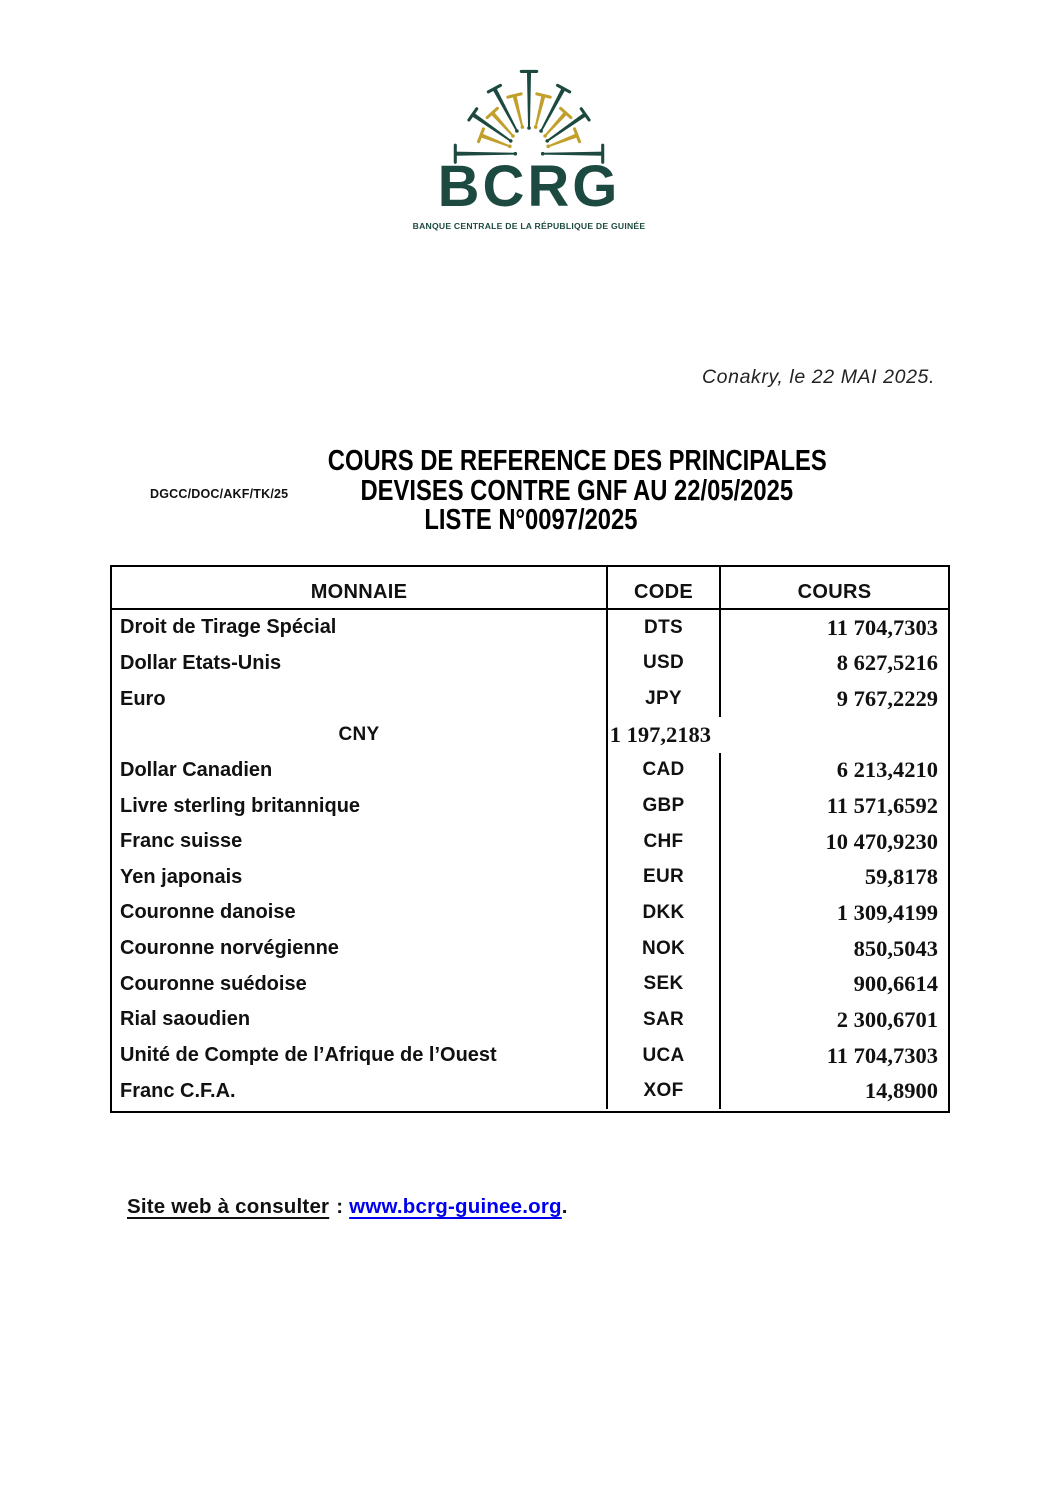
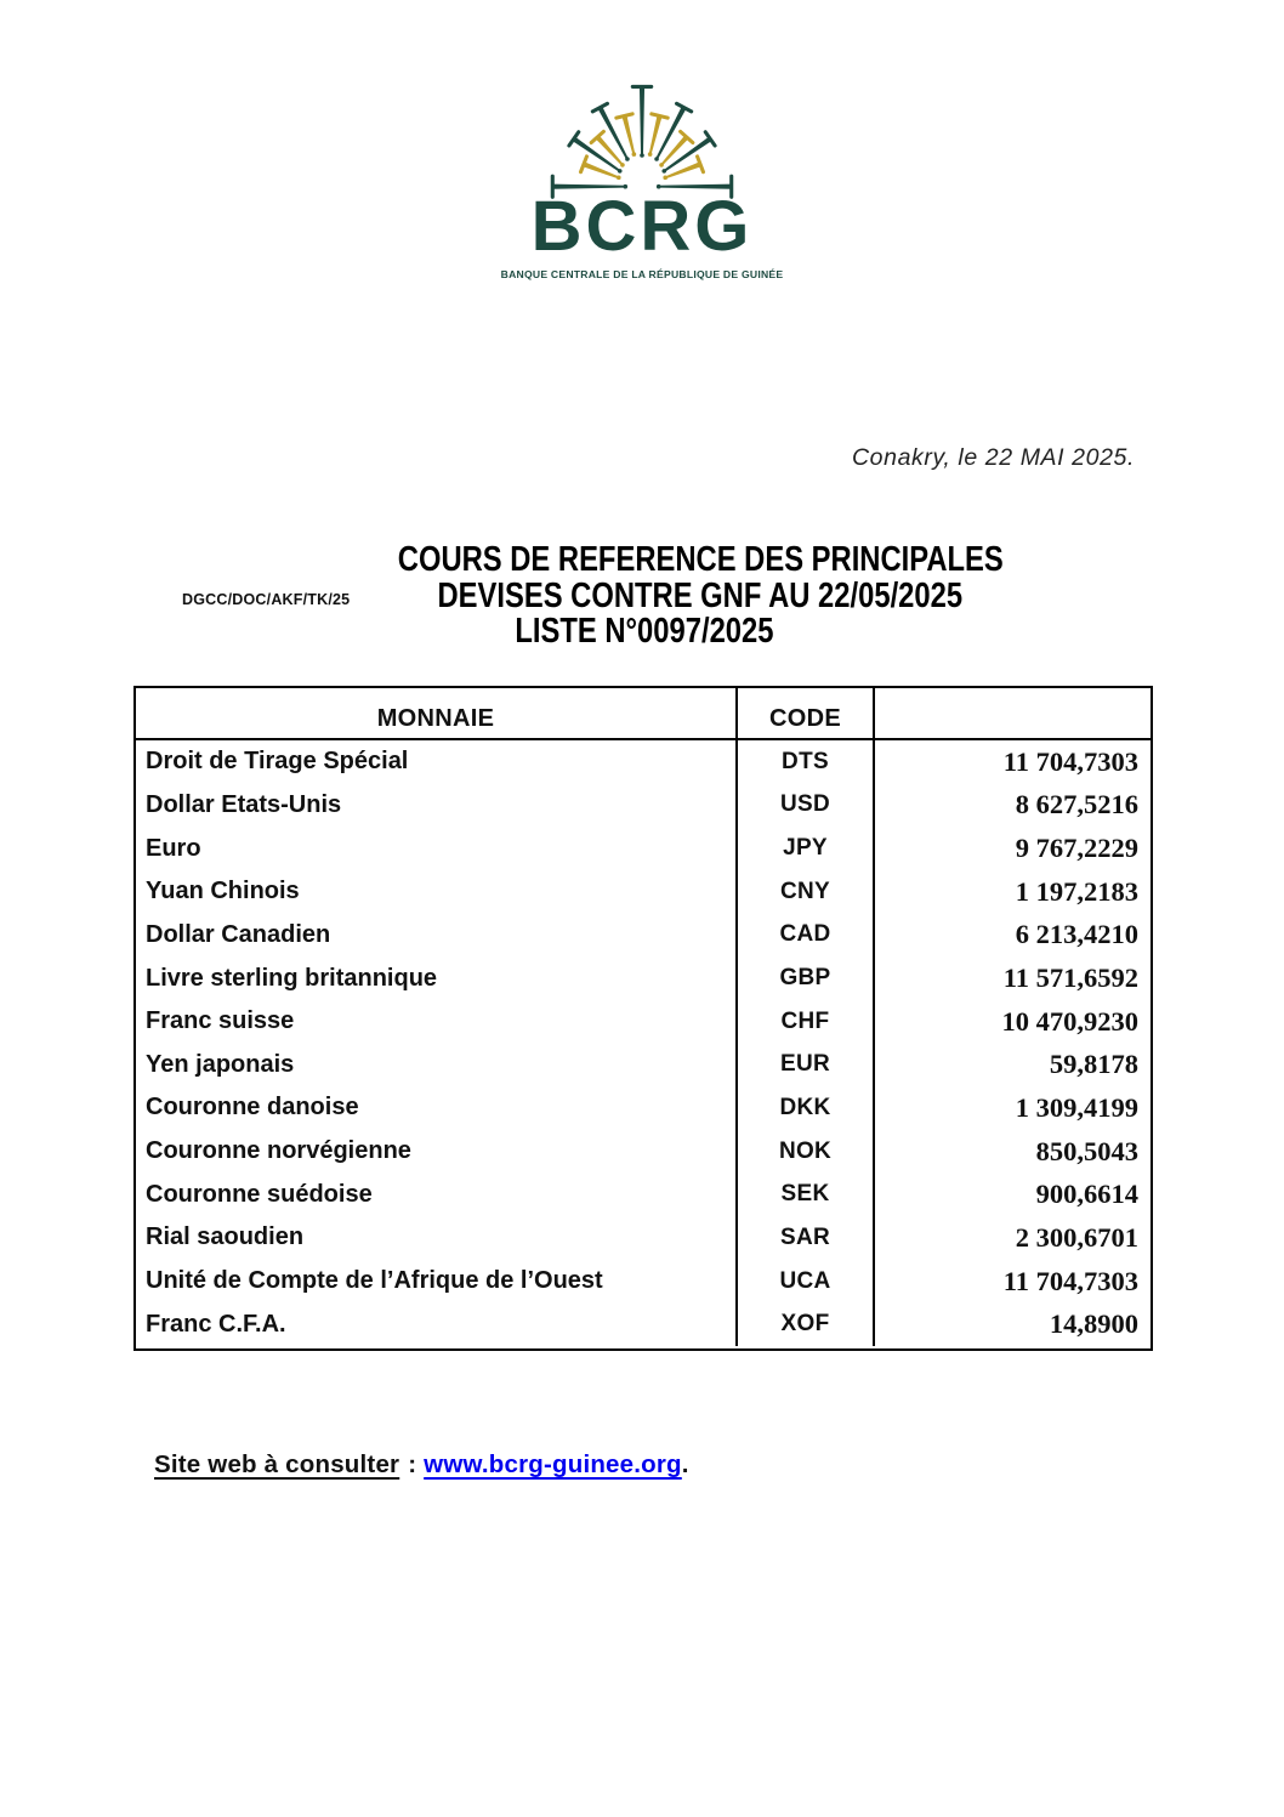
  BCRG
  BANQUE CENTRALE DE LA RÉPUBLIQUE DE GUINÉE
  Conakry, le 22 MAI 2025.
  DGCC/DOC/AKF/TK/25
  COURS DE REFERENCE DES PRINCIPALES
  DEVISES CONTRE GNF AU 22/05/2025
  LISTE N°0097/2025
  MONNAIE
  CODE
- COURS
  Droit de Tirage Spécial
  DTS
  11 704,7303
  Dollar Etats-Unis
  USD
  8 627,5216
  Euro
  JPY
  9 767,2229
+ Yuan Chinois
  CNY
  1 197,2183
  Dollar Canadien
  CAD
  6 213,4210
  Livre sterling britannique
  GBP
  11 571,6592
  Franc suisse
  CHF
  10 470,9230
  Yen japonais
  EUR
  59,8178
  Couronne danoise
  DKK
  1 309,4199
  Couronne norvégienne
  NOK
  850,5043
  Couronne suédoise
  SEK
  900,6614
  Rial saoudien
  SAR
  2 300,6701
  Unité de Compte de l’Afrique de l’Ouest
  UCA
  11 704,7303
  Franc C.F.A.
  XOF
  14,8900
  Site web à consulter : www.bcrg-guinee.org.
